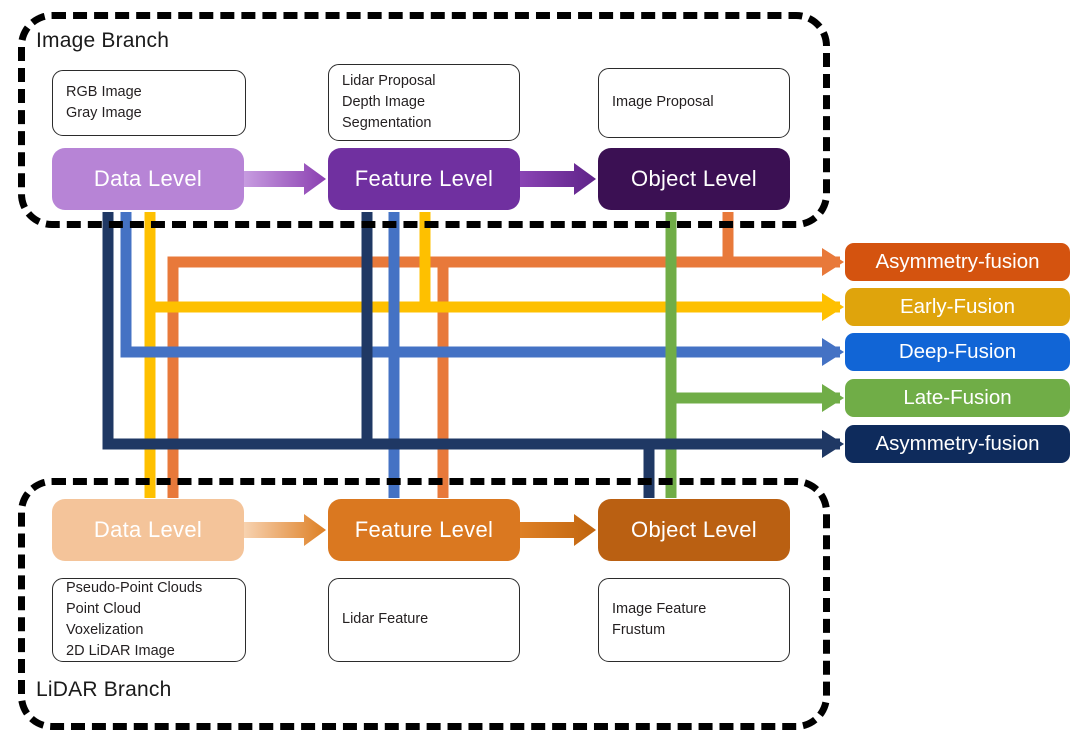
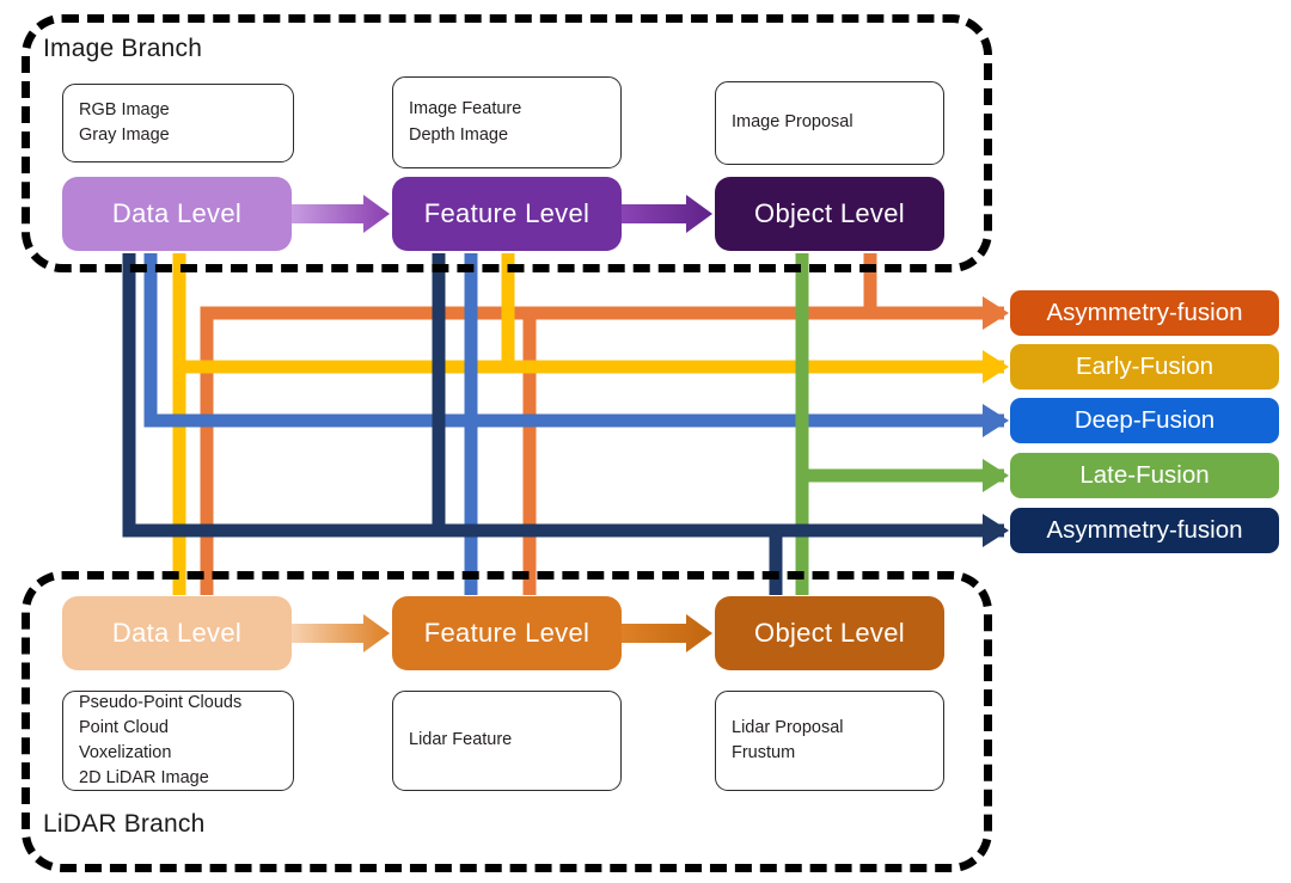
  Image Branch
  RGB Image
  Gray Image
- Lidar Proposal
+ Image Feature
  Depth Image
- Segmentation
  Image Proposal
  Data Level
  Feature Level
  Object Level
  LiDAR Branch
  Data Level
  Feature Level
  Object Level
  Pseudo-Point Clouds
  Point Cloud
  Voxelization
  2D LiDAR Image
  Lidar Feature
- Image Feature
+ Lidar Proposal
  Frustum
  Asymmetry-fusion
  Early-Fusion
  Deep-Fusion
  Late-Fusion
  Asymmetry-fusion
